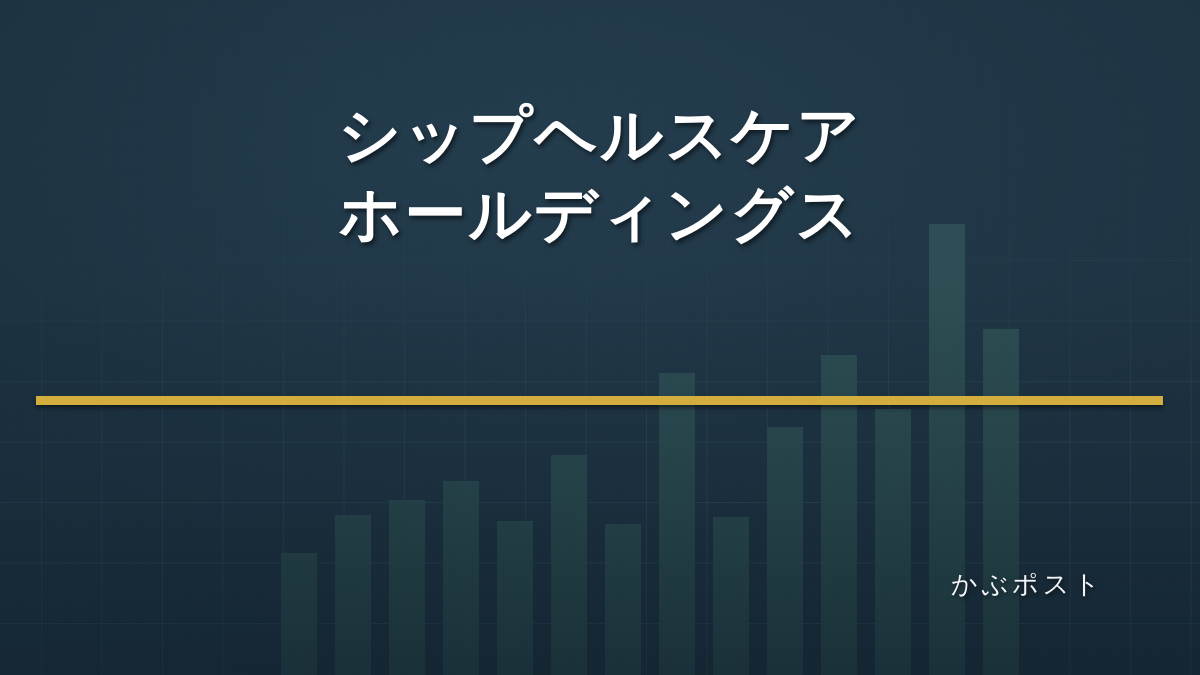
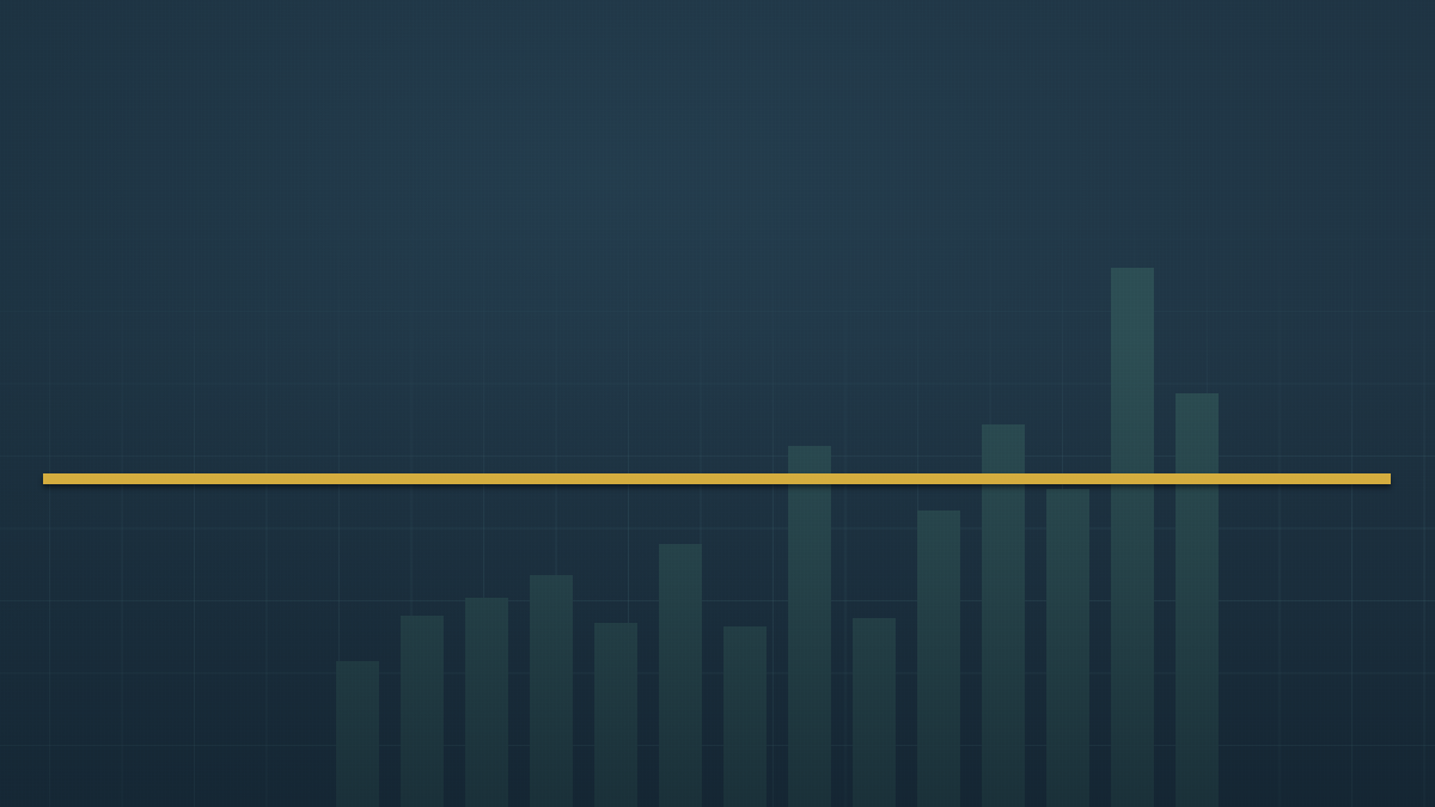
- シップヘルスケア
- ホールディングス
- かぶポスト
